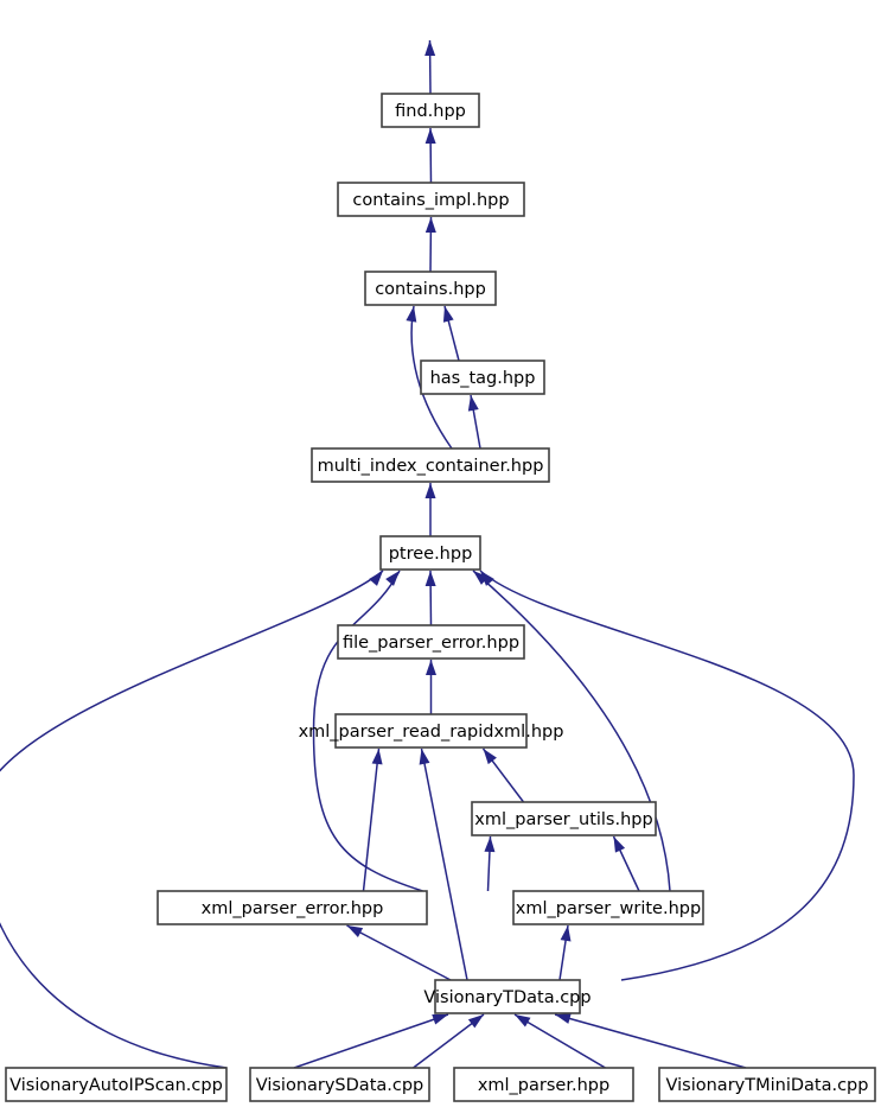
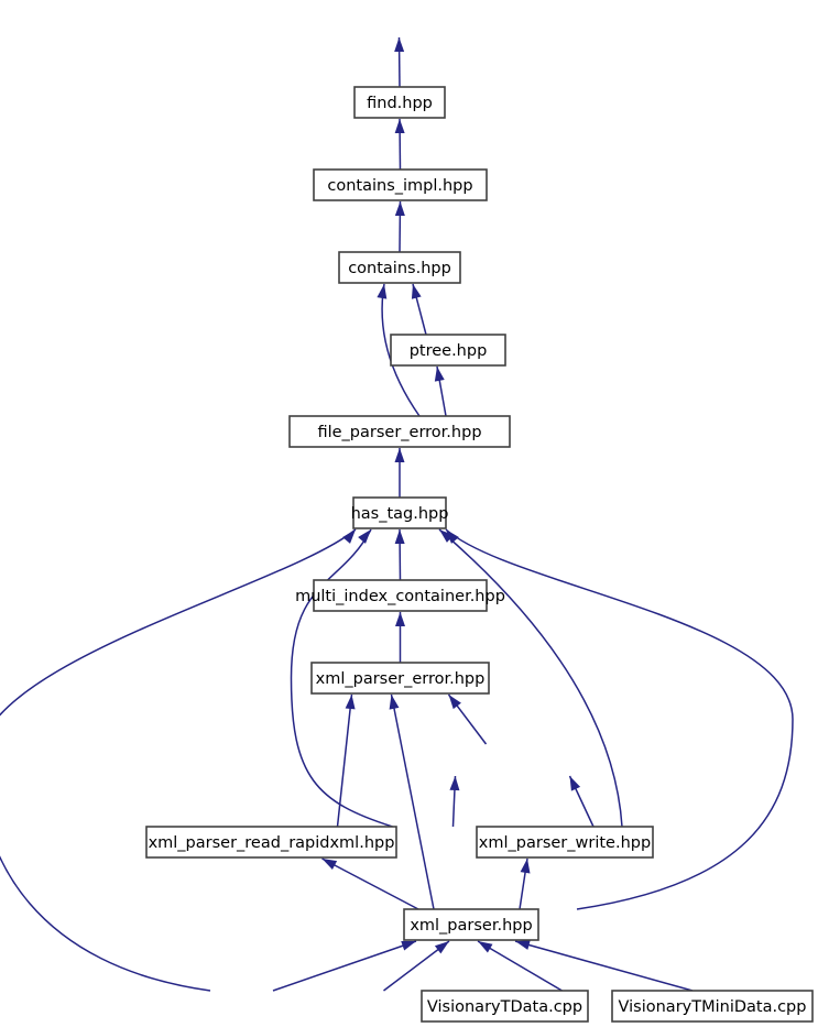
  find.hpp
  contains_impl.hpp
  contains.hpp
- has_tag.hpp
+ ptree.hpp
- multi_index_container.hpp
+ file_parser_error.hpp
- ptree.hpp
+ has_tag.hpp
- file_parser_error.hpp
+ multi_index_container.hpp
- xml_parser_read_rapidxml.hpp
+ xml_parser_error.hpp
- xml_parser_utils.hpp
- xml_parser_error.hpp
+ xml_parser_read_rapidxml.hpp
  xml_parser_write.hpp
- VisionaryTData.cpp
+ xml_parser.hpp
- VisionaryAutoIPScan.cpp
- VisionarySData.cpp
- xml_parser.hpp
+ VisionaryTData.cpp
  VisionaryTMiniData.cpp
